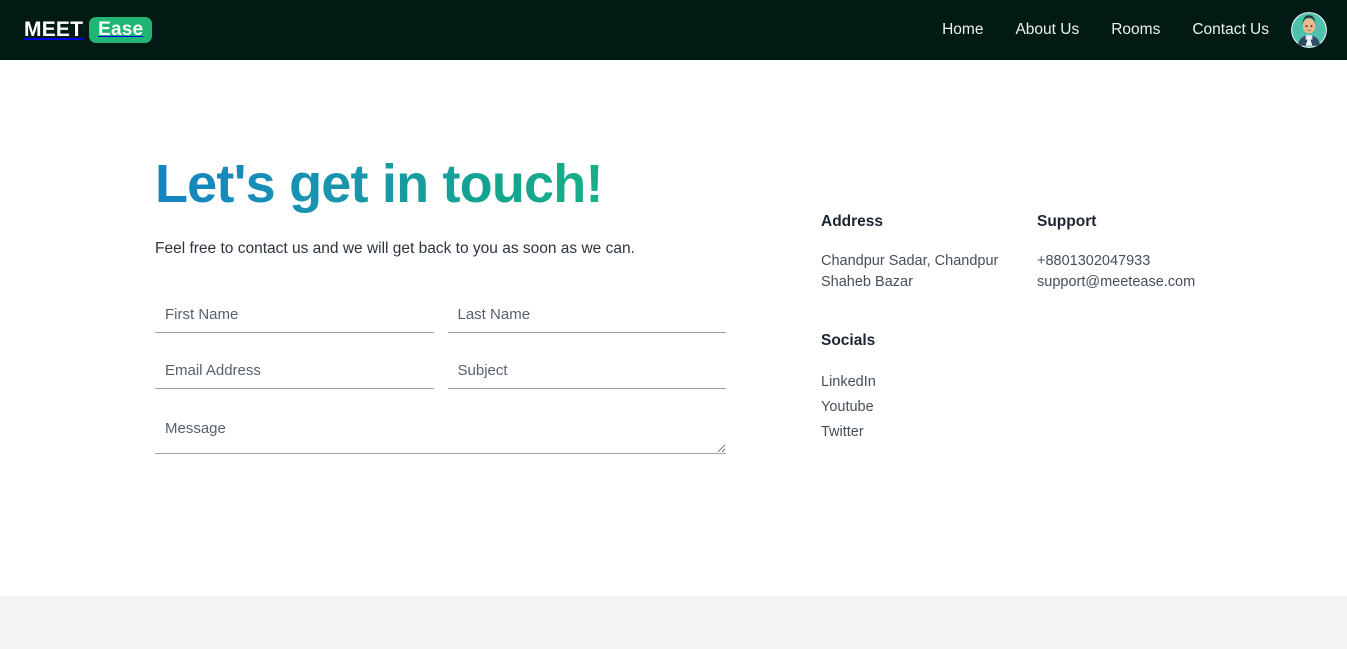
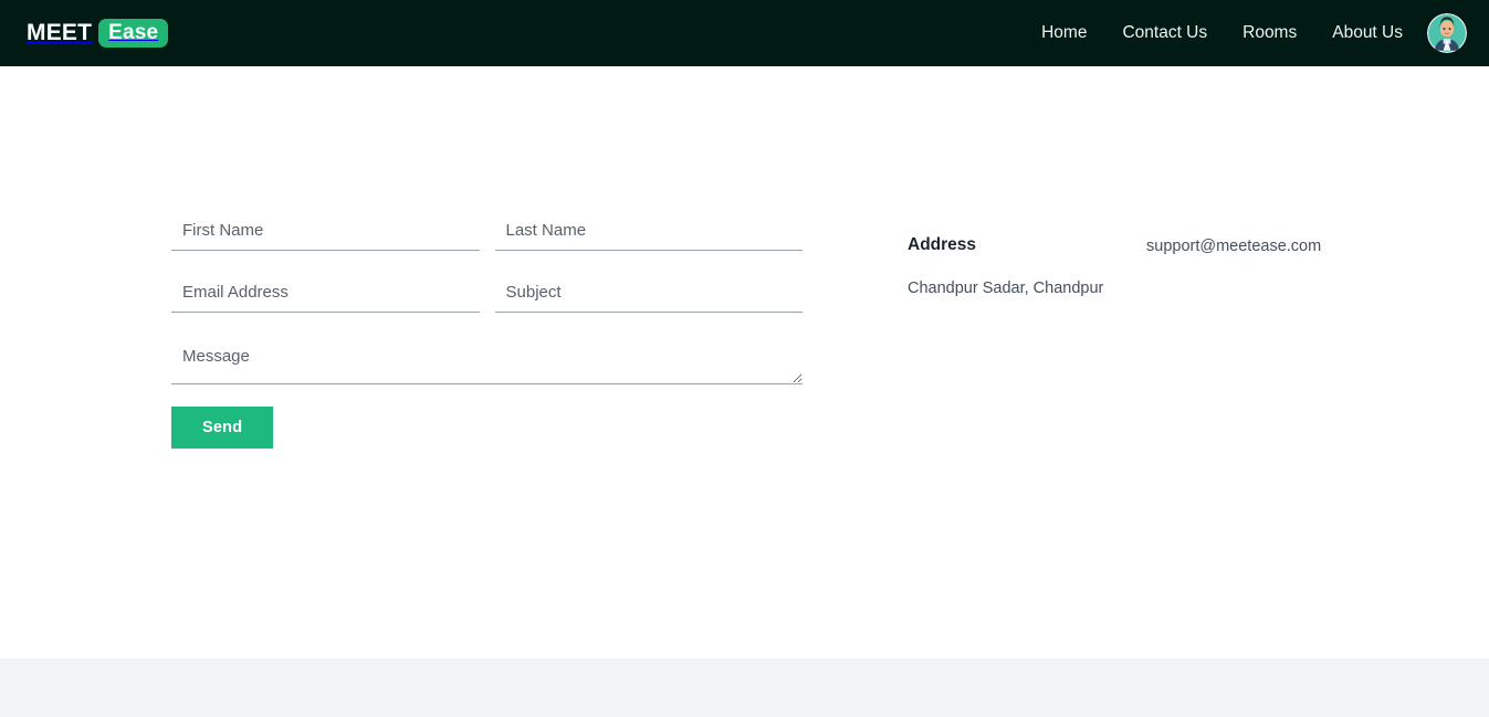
  MEET
  Ease
  Home
- About Us
+ Contact Us
  Rooms
- Contact Us
+ About Us
- Let's get in touch!
- Feel free to contact us and we will get back to you as soon as we can.
  First Name
  Last Name
  Email Address
  Subject
  Message
+ Send
  Address
  Chandpur Sadar, Chandpur
- Shaheb Bazar
- Socials
- LinkedIn
- Youtube
- Twitter
- Support
- +8801302047933
  support@meetease.com
